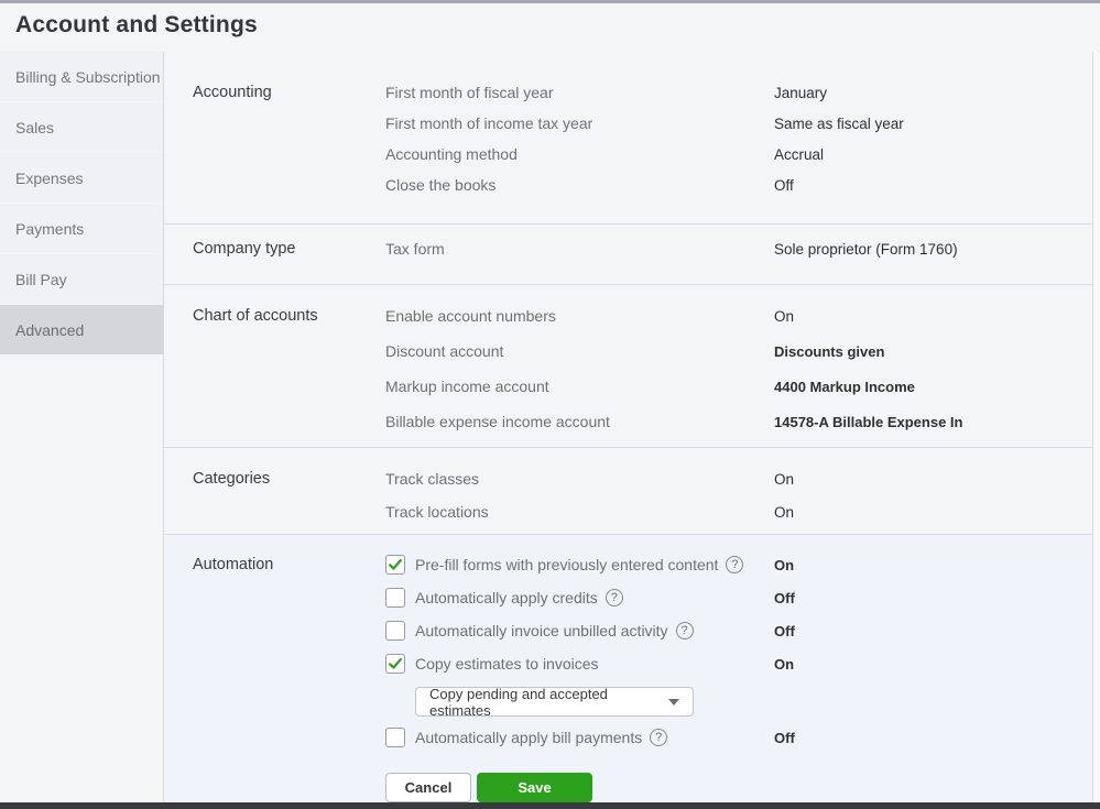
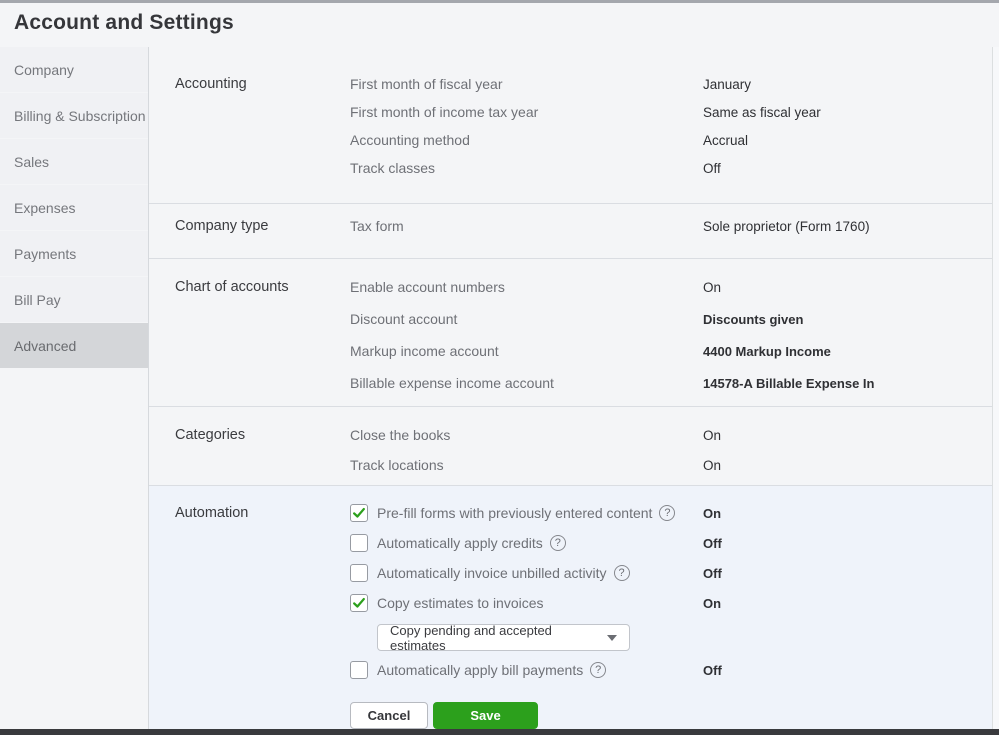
  Account and Settings
+ Company
  Billing & Subscription
  Sales
  Expenses
  Payments
  Bill Pay
  Advanced
  Accounting
  First month of fiscal year
  January
  First month of income tax year
  Same as fiscal year
  Accounting method
  Accrual
- Close the books
+ Track classes
  Off
  Company type
  Tax form
  Sole proprietor (Form 1760)
  Chart of accounts
  Enable account numbers
  On
  Discount account
  Discounts given
  Markup income account
  4400 Markup Income
  Billable expense income account
  14578-A Billable Expense In
  Categories
- Track classes
+ Close the books
  On
  Track locations
  On
  Automation
  Pre-fill forms with previously entered content
  On
  Automatically apply credits
  Off
  Automatically invoice unbilled activity
  Off
  Copy estimates to invoices
  On
  Copy pending and accepted estimates
  Automatically apply bill payments
  Off
  Cancel
  Save
